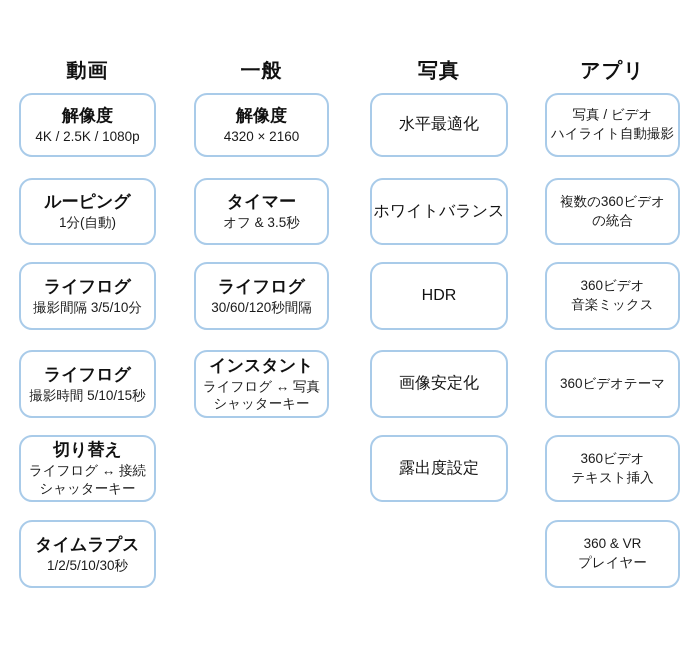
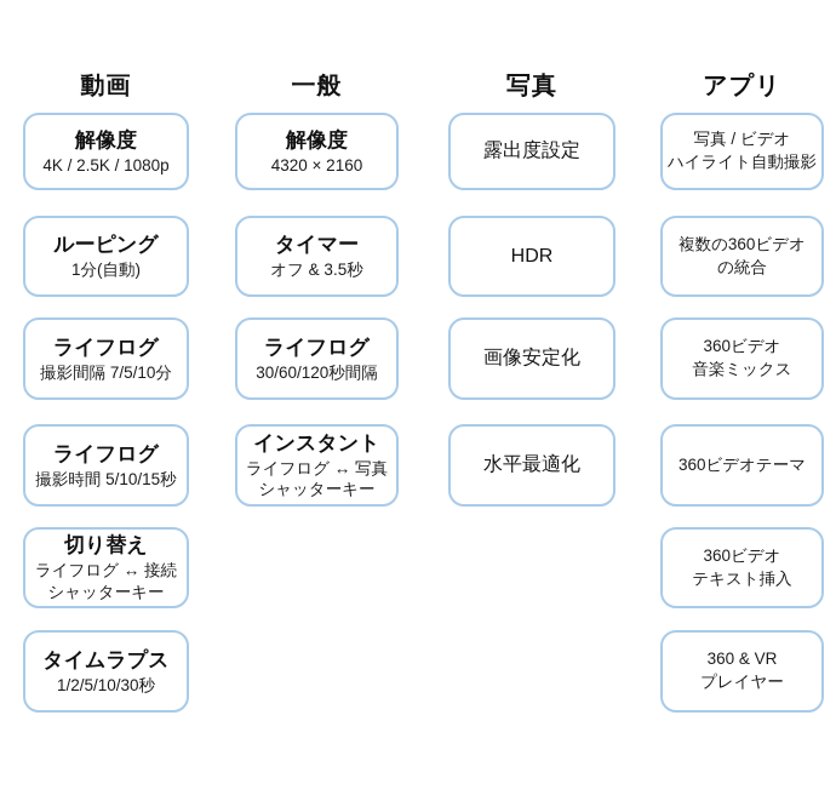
  動画
  解像度
  4K / 2.5K / 1080p
  ルーピング
  1分(自動)
  ライフログ
- 撮影間隔 3/5/10分
+ 撮影間隔 7/5/10分
  ライフログ
  撮影時間 5/10/15秒
  切り替え
  ライフログ ↔ 接続
  シャッターキー
  タイムラプス
  1/2/5/10/30秒
  一般
  解像度
  4320 × 2160
  タイマー
  オフ & 3.5秒
  ライフログ
  30/60/120秒間隔
  インスタント
  ライフログ ↔ 写真
  シャッターキー
  写真
- 水平最適化
+ 露出度設定
- ホワイトバランス
  HDR
  画像安定化
- 露出度設定
+ 水平最適化
  アプリ
  写真 / ビデオ
  ハイライト自動撮影
  複数の360ビデオ
  の統合
  360ビデオ
  音楽ミックス
  360ビデオテーマ
  360ビデオ
  テキスト挿入
  360 & VR
  プレイヤー
